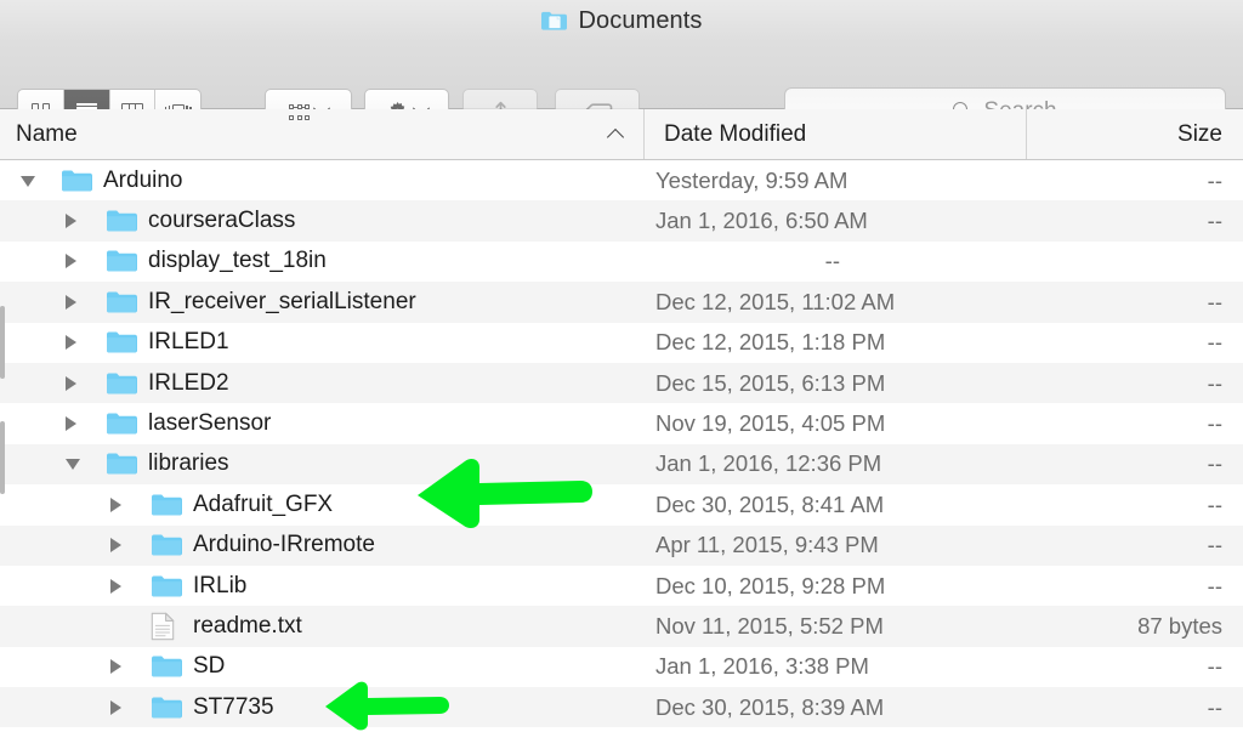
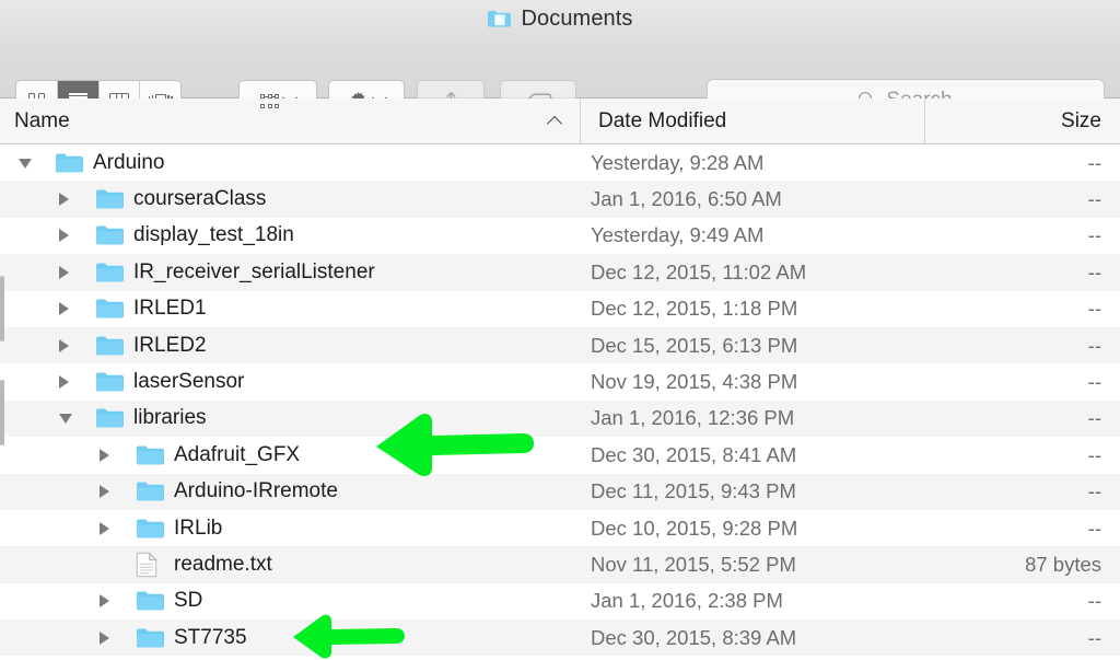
  Documents
  Name
  Date Modified
  Size
  Arduino
- Yesterday, 9:59 AM
+ Yesterday, 9:28 AM
  --
  courseraClass
  Jan 1, 2016, 6:50 AM
  --
  display_test_18in
+ Yesterday, 9:49 AM
  --
  IR_receiver_serialListener
  Dec 12, 2015, 11:02 AM
  --
  IRLED1
  Dec 12, 2015, 1:18 PM
  --
  IRLED2
  Dec 15, 2015, 6:13 PM
  --
  laserSensor
- Nov 19, 2015, 4:05 PM
+ Nov 19, 2015, 4:38 PM
  --
  libraries
  Jan 1, 2016, 12:36 PM
  --
  Adafruit_GFX
  Dec 30, 2015, 8:41 AM
  --
  Arduino-IRremote
- Apr 11, 2015, 9:43 PM
+ Dec 11, 2015, 9:43 PM
  --
  IRLib
  Dec 10, 2015, 9:28 PM
  --
  readme.txt
  Nov 11, 2015, 5:52 PM
  87 bytes
  SD
- Jan 1, 2016, 3:38 PM
+ Jan 1, 2016, 2:38 PM
  --
  ST7735
  Dec 30, 2015, 8:39 AM
  --
